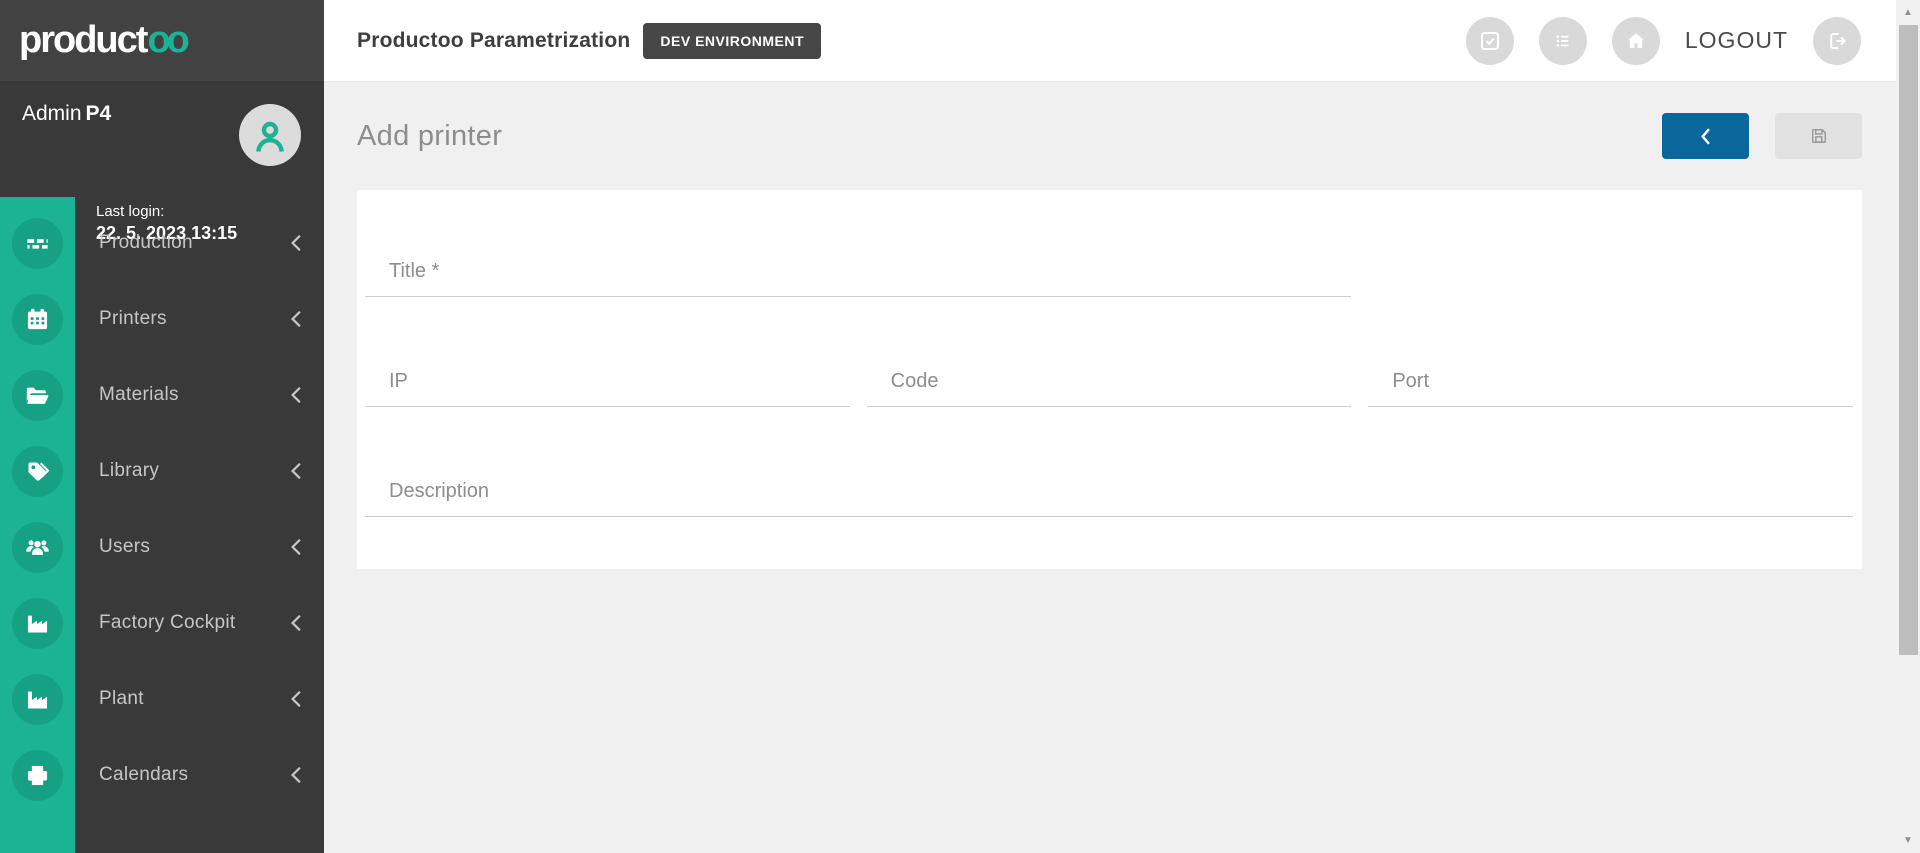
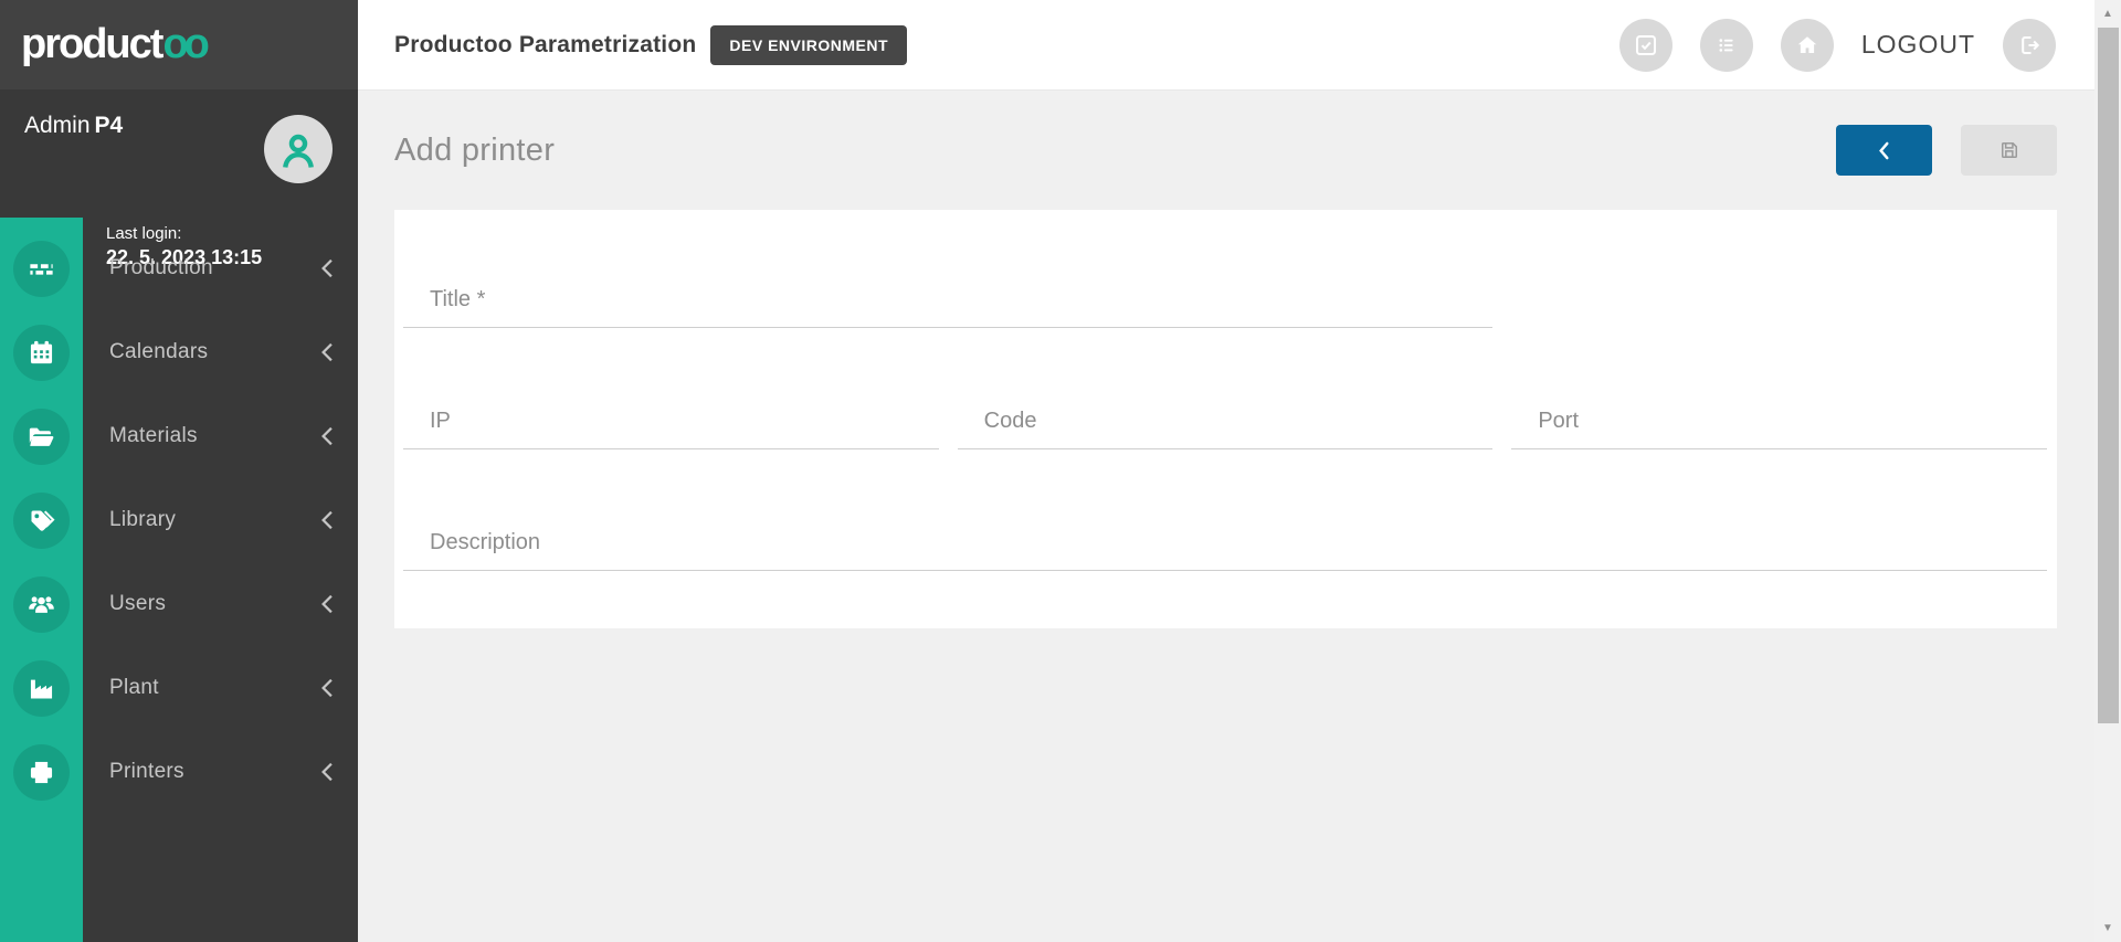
  product
  oo
  Admin P4
  Production
- Printers
+ Calendars
  Materials
  Library
  Users
- Factory Cockpit
  Plant
- Calendars
+ Printers
  Productoo Parametrization
  DEV ENVIRONMENT
  LOGOUT
  Add printer
  Title *
  IP
  Code
  Port
  Description
